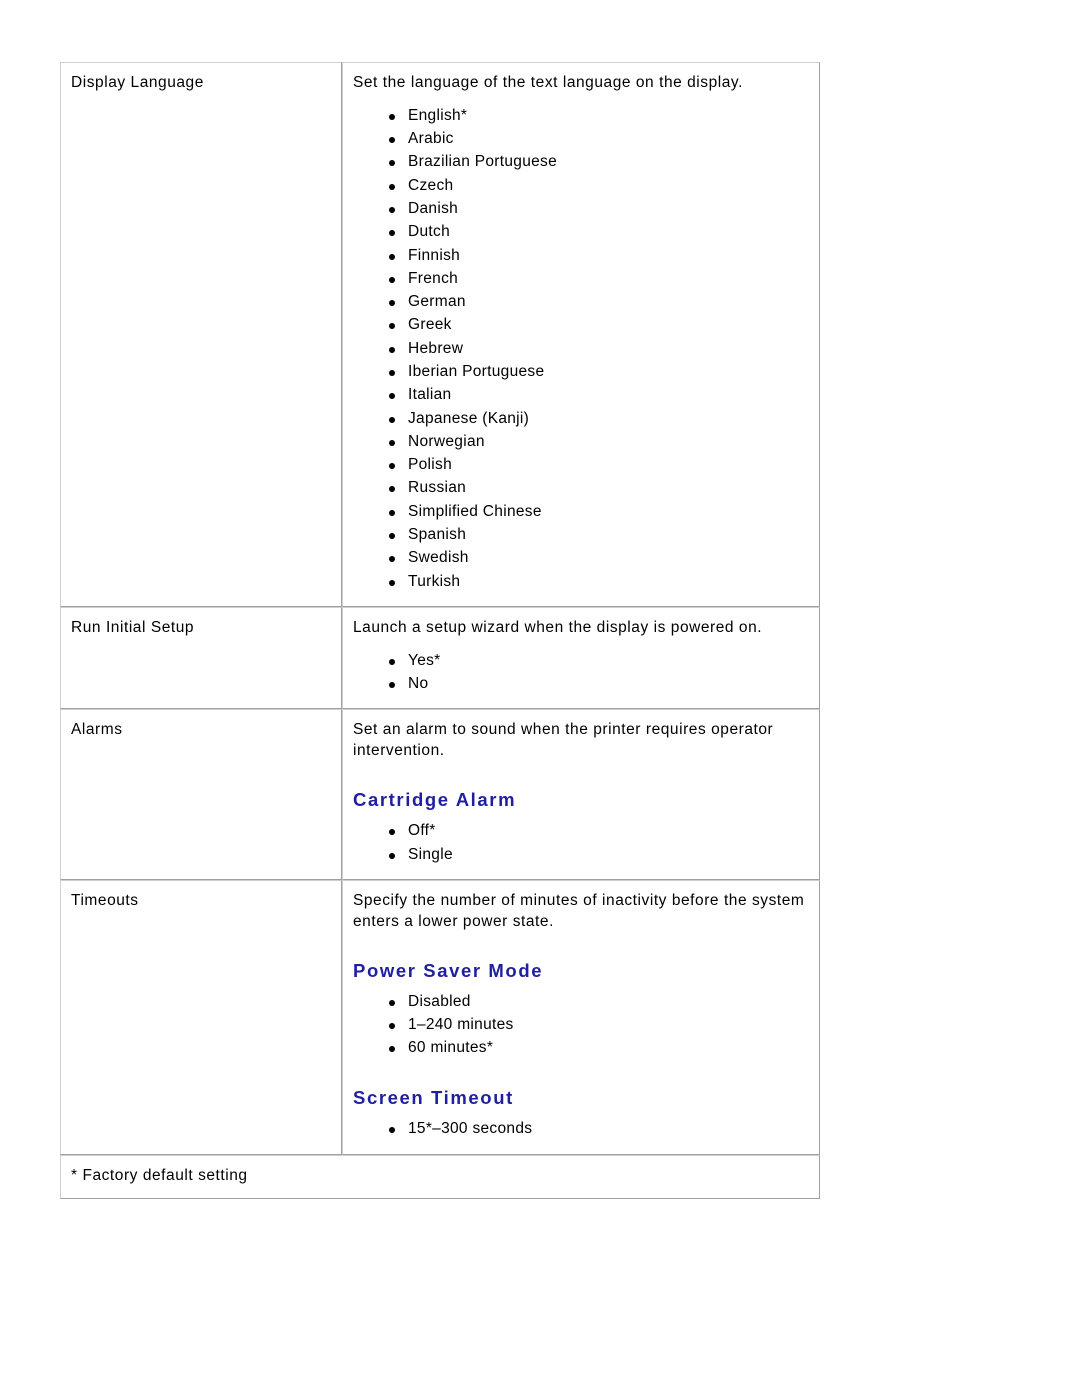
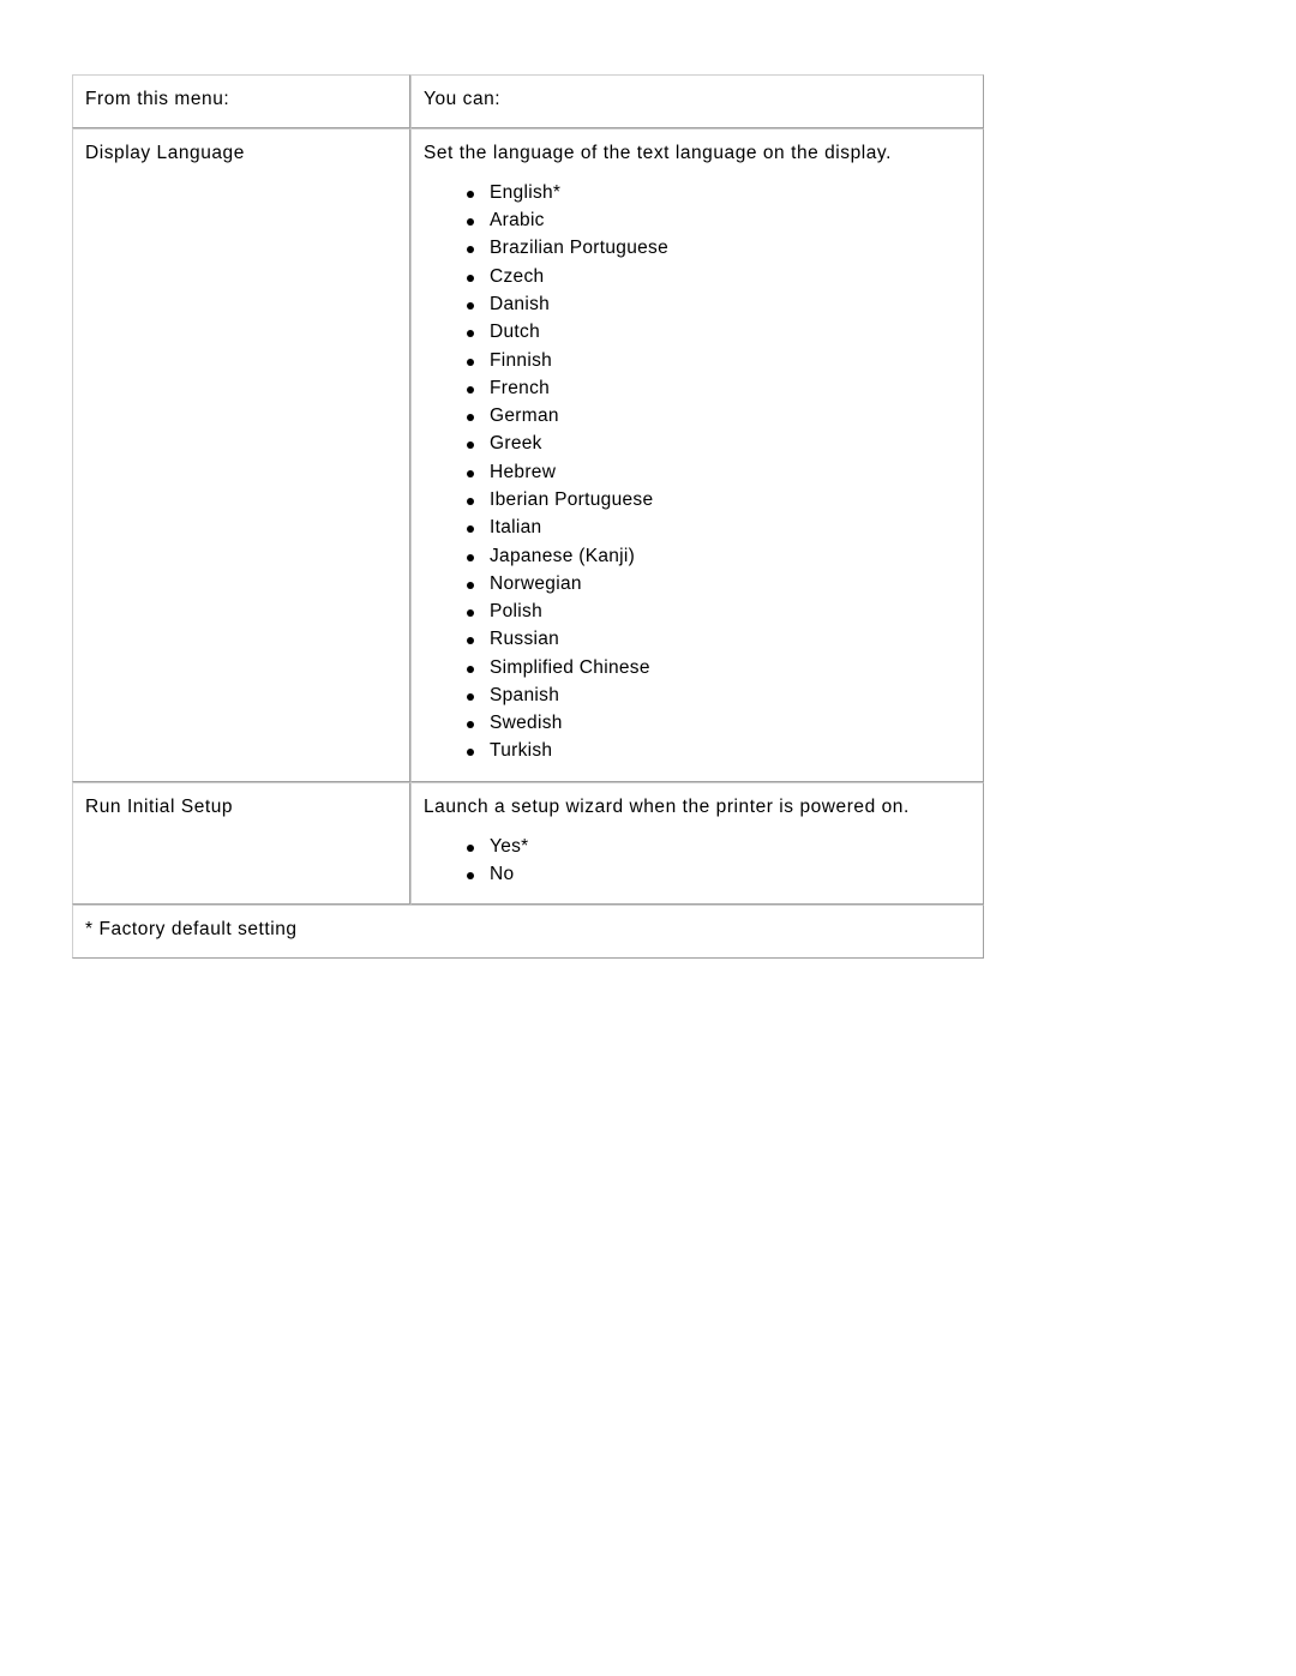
+ From this menu:	You can:
  Display Language	Set the language of the text language on the display. English* Arabic Brazilian Portuguese Czech Danish Dutch Finnish French German Greek Hebrew Iberian Portuguese Italian Japanese (Kanji) Norwegian Polish Russian Simplified Chinese Spanish Swedish Turkish
- Run Initial Setup	Launch a setup wizard when the display is powered on. Yes* No
+ Run Initial Setup	Launch a setup wizard when the printer is powered on. Yes* No
- Alarms	Set an alarm to sound when the printer requires operator intervention. Cartridge Alarm Off* Single
- Timeouts	Specify the number of minutes of inactivity before the system enters a lower power state. Power Saver Mode Disabled 1–240 minutes 60 minutes* Screen Timeout 15*–300 seconds
  * Factory default setting
